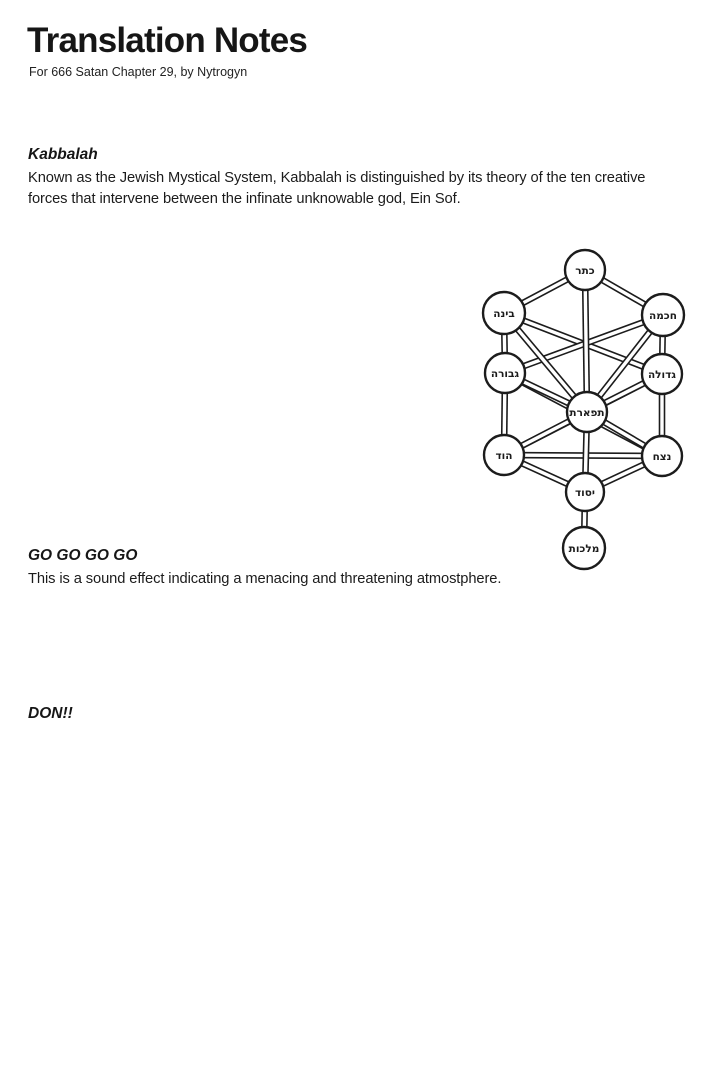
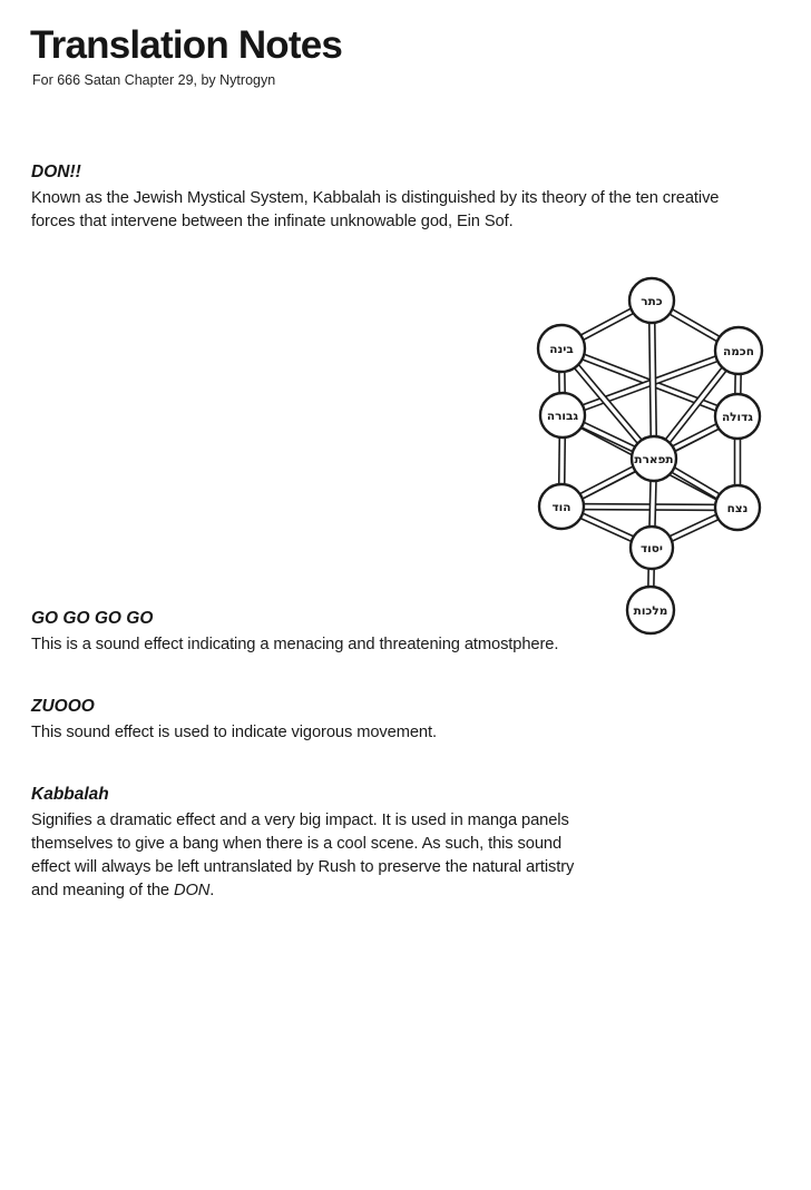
  Translation Notes
  For 666 Satan Chapter 29, by Nytrogyn
- Kabbalah
+ DON!!
  Known as the Jewish Mystical System, Kabbalah is distinguished by its theory of the ten creative forces that intervene between the infinate unknowable god, Ein Sof.
  כתר
  בינה
  חכמה
  גבורה
  גדולה
  תפארת
  הוד
  נצח
  יסוד
  מלכות
  GO GO GO GO
  This is a sound effect indicating a menacing and threatening atmostphere.
+ ZUOOO
+ This sound effect is used to indicate vigorous movement.
- DON!!
+ Kabbalah
+ Signifies a dramatic effect and a very big impact. It is used in manga panels themselves to give a bang when there is a cool scene. As such, this sound effect will always be left untranslated by Rush to preserve the natural artistry and meaning of the DON.
